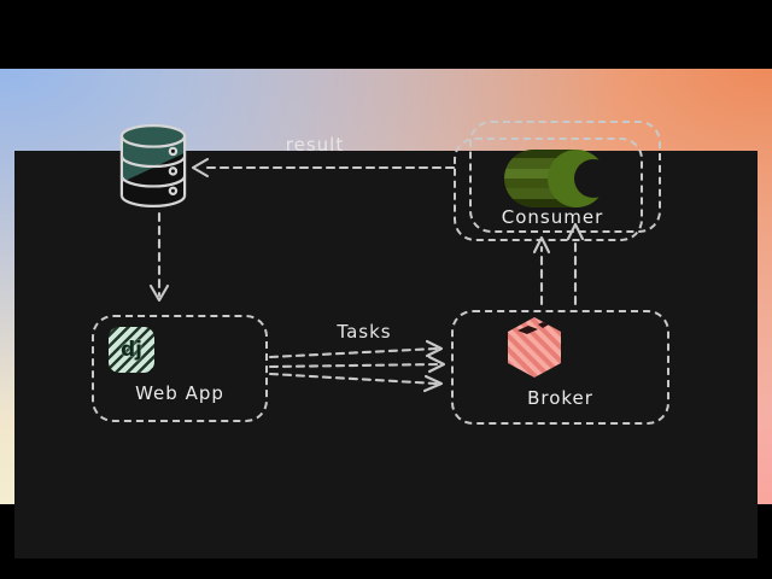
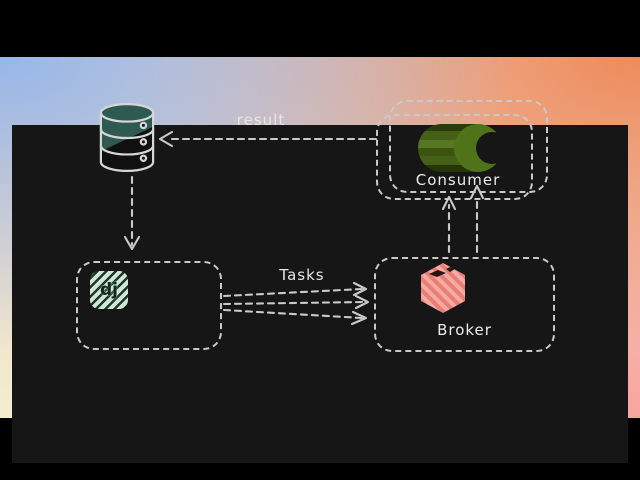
  dj
- Web App
  Broker
  Consumer
  result
  Tasks
